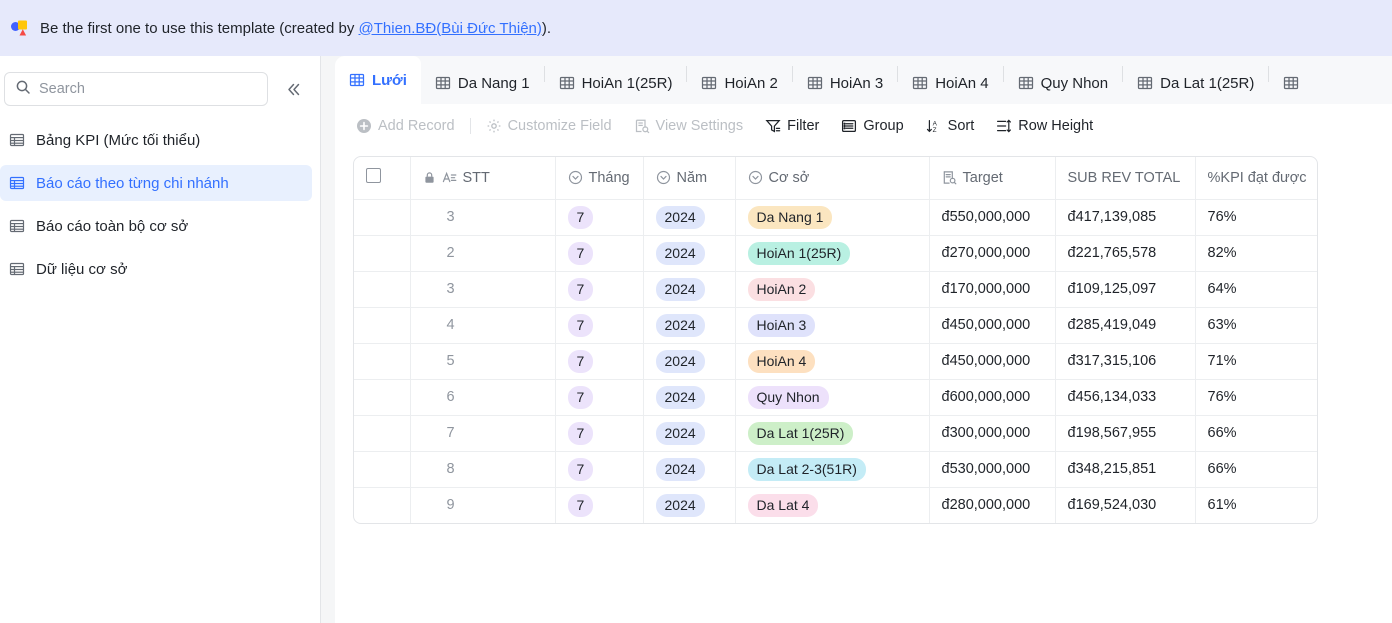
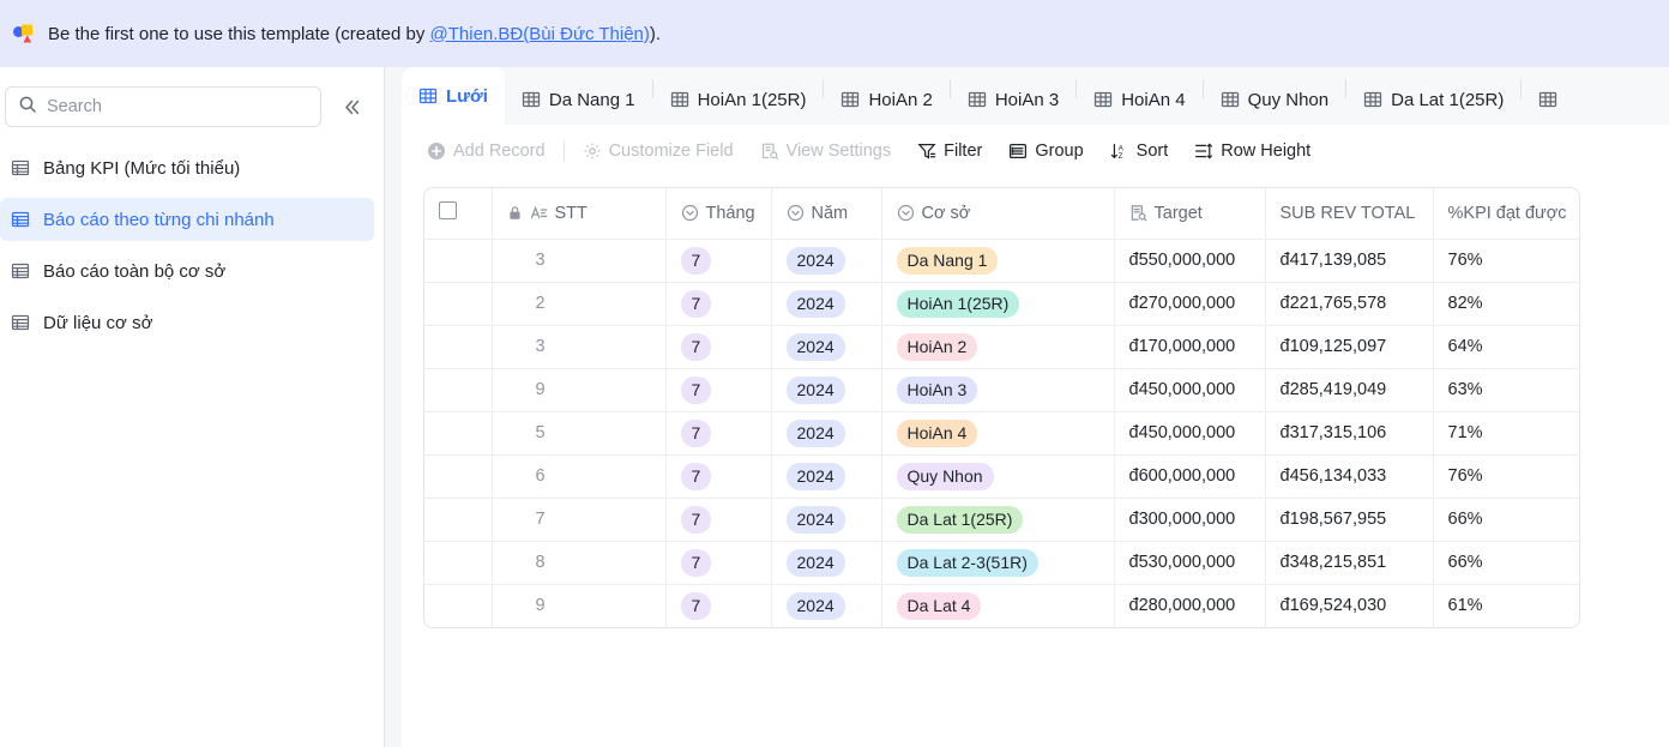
  Be the first one to use this template (created by @Thien.BĐ(Bùi Đức Thiện)).
  Search
  Bảng KPI (Mức tối thiểu)
  Báo cáo theo từng chi nhánh
  Báo cáo toàn bộ cơ sở
  Dữ liệu cơ sở
  Lưới
  Da Nang 1
  HoiAn 1(25R)
  HoiAn 2
  HoiAn 3
  HoiAn 4
  Quy Nhon
  Da Lat 1(25R)
  Add Record
  Customize Field
  View Settings
  Filter
  Group
  Sort
  Row Height
  	STT	Tháng	Năm	Cơ sở	Target	SUB REV TOTAL	%KPI đạt được
  	3	7	2024	Da Nang 1	đ550,000,000	đ417,139,085	76%
  	2	7	2024	HoiAn 1(25R)	đ270,000,000	đ221,765,578	82%
  	3	7	2024	HoiAn 2	đ170,000,000	đ109,125,097	64%
- 	4	7	2024	HoiAn 3	đ450,000,000	đ285,419,049	63%
+ 	9	7	2024	HoiAn 3	đ450,000,000	đ285,419,049	63%
  	5	7	2024	HoiAn 4	đ450,000,000	đ317,315,106	71%
  	6	7	2024	Quy Nhon	đ600,000,000	đ456,134,033	76%
  	7	7	2024	Da Lat 1(25R)	đ300,000,000	đ198,567,955	66%
  	8	7	2024	Da Lat 2-3(51R)	đ530,000,000	đ348,215,851	66%
  	9	7	2024	Da Lat 4	đ280,000,000	đ169,524,030	61%
